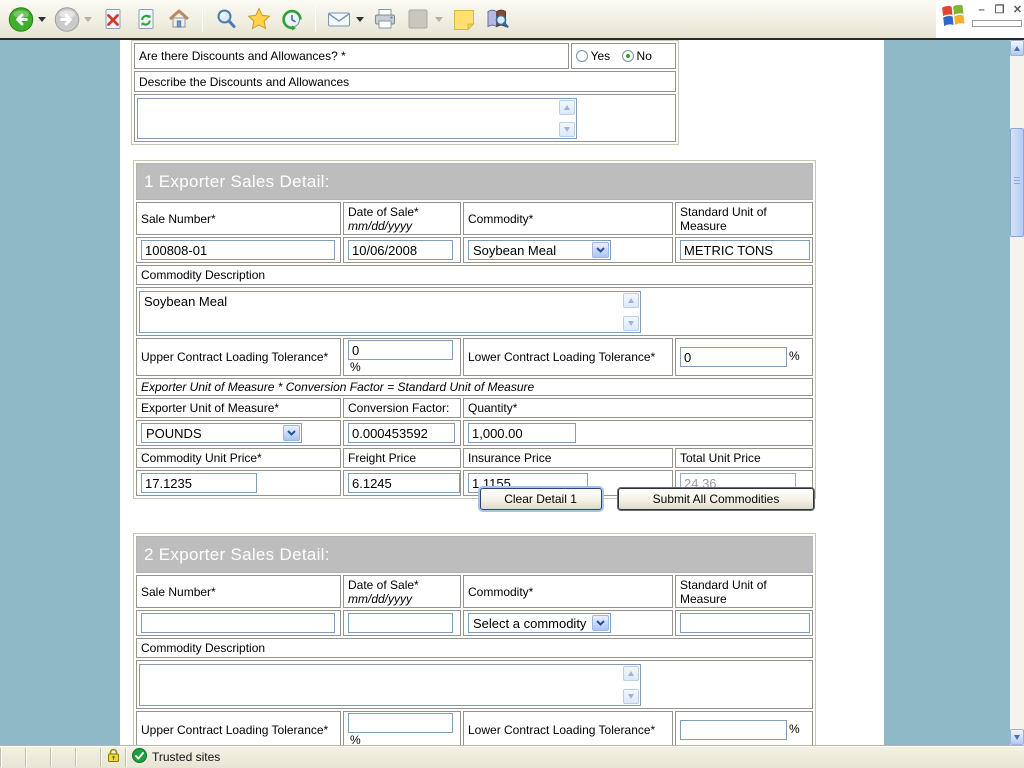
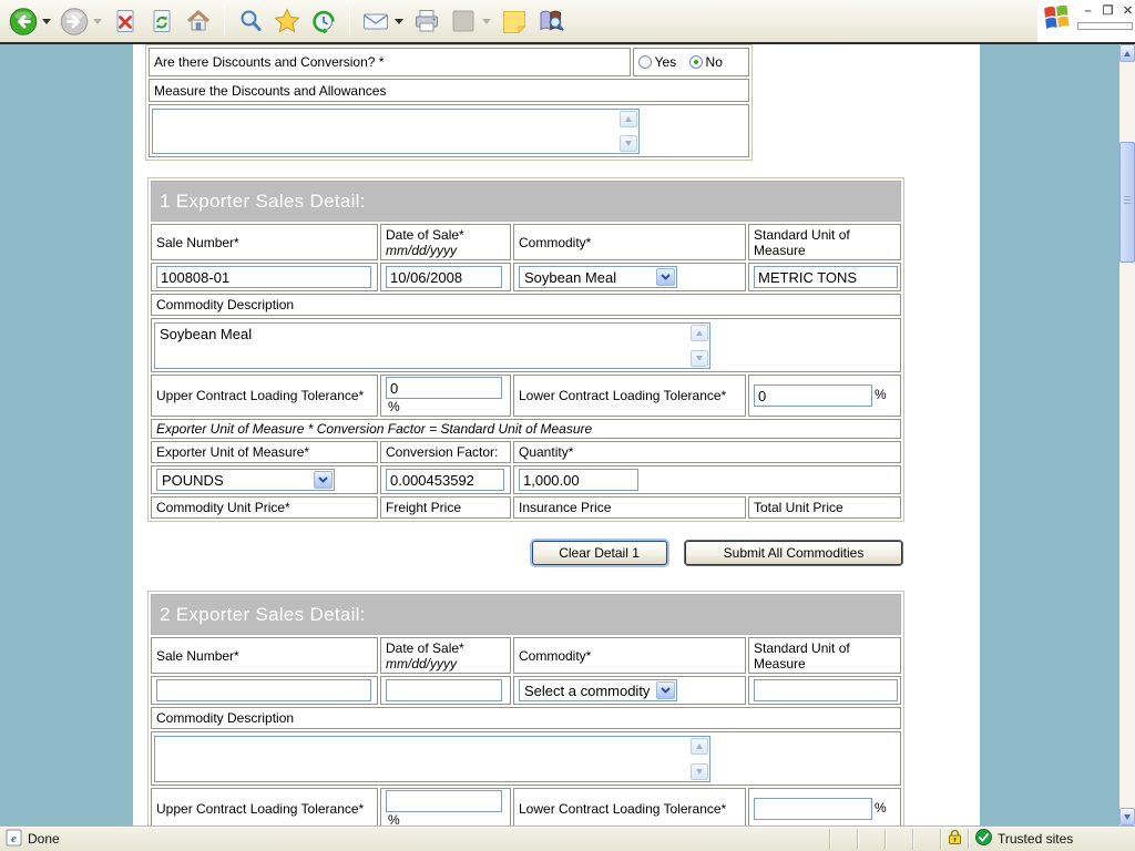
  –
  ❐
  ✕
- Are there Discounts and Allowances? *	Yes No
+ Are there Discounts and Conversion? *	Yes No
- Describe the Discounts and Allowances
+ Measure the Discounts and Allowances
  1 Exporter Sales Detail:
  Sale Number*	Date of Sale*mm/dd/yyyy	Commodity*	Standard Unit of Measure
  100808-01	10/06/2008	Soybean Meal	METRIC TONS
  Commodity Description
  Soybean Meal
  Upper Contract Loading Tolerance*	0 %	Lower Contract Loading Tolerance*	0 %
  Exporter Unit of Measure * Conversion Factor = Standard Unit of Measure
  Exporter Unit of Measure*	Conversion Factor:	Quantity*
  POUNDS	0.000453592	1,000.00
  Commodity Unit Price*	Freight Price	Insurance Price	Total Unit Price
- 17.1235	6.1245	1.1155	24.36
  Clear Detail 1 Submit All Commodities
  2 Exporter Sales Detail:
  Sale Number*	Date of Sale*mm/dd/yyyy	Commodity*	Standard Unit of Measure
  		Select a commodity
  Commodity Description
  Upper Contract Loading Tolerance*	%	Lower Contract Loading Tolerance*	%
+ e
+ Done
  Trusted sites
